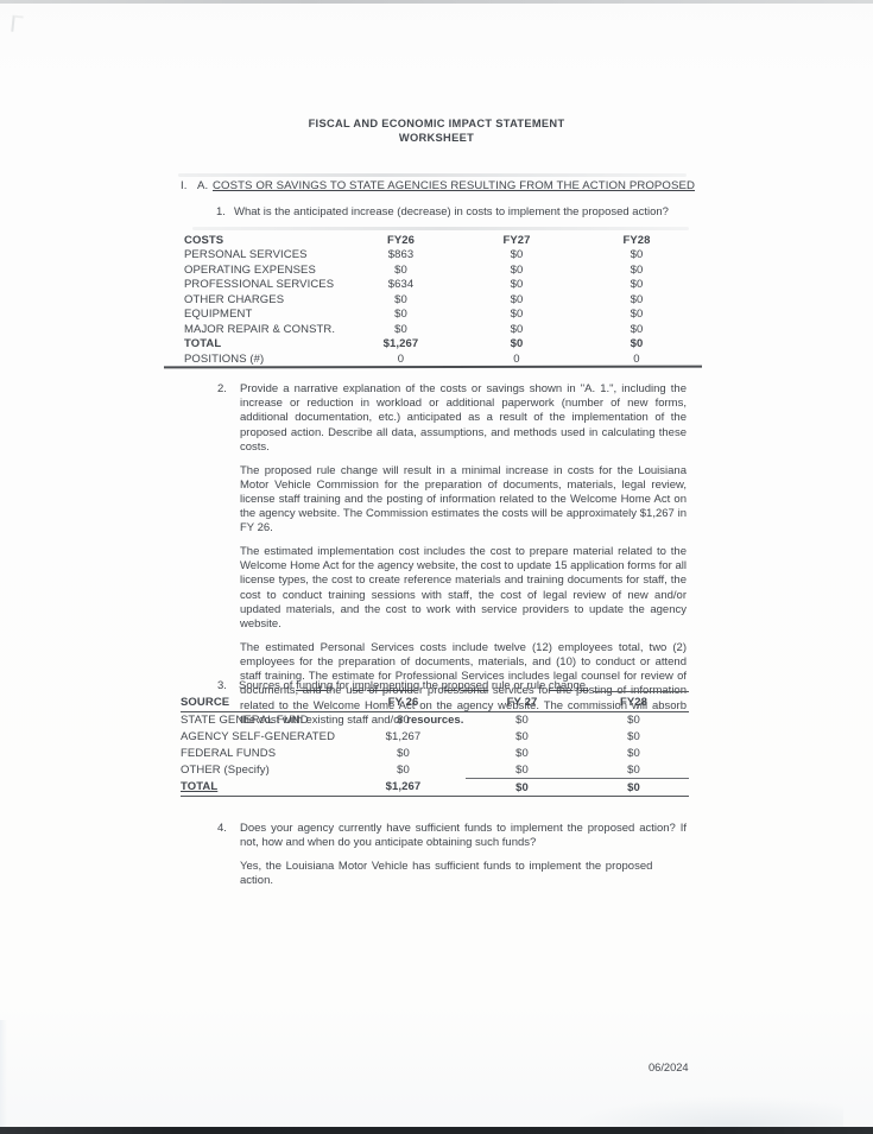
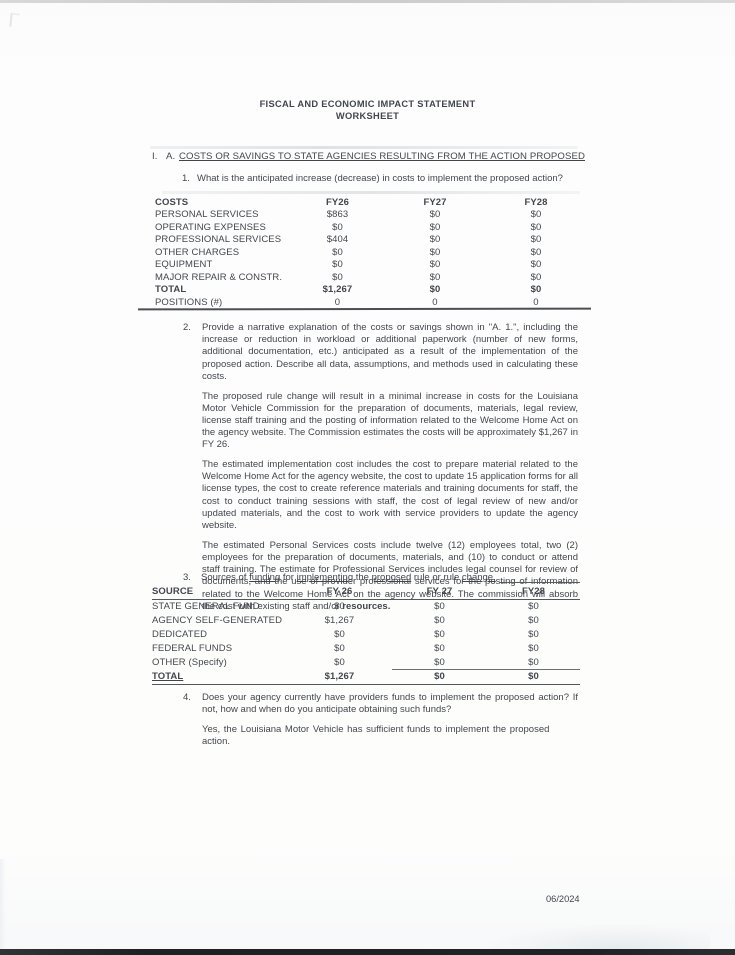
  FISCAL AND ECONOMIC IMPACT STATEMENT
  WORKSHEET
  I.
  A.
  COSTS OR SAVINGS TO STATE AGENCIES RESULTING FROM THE ACTION PROPOSED
  1.
  What is the anticipated increase (decrease) in costs to implement the proposed action?
  COSTS	FY26	FY27	FY28
  PERSONAL SERVICES	$863	$0	$0
  OPERATING EXPENSES	$0	$0	$0
- PROFESSIONAL SERVICES	$634	$0	$0
+ PROFESSIONAL SERVICES	$404	$0	$0
  OTHER CHARGES	$0	$0	$0
  EQUIPMENT	$0	$0	$0
  MAJOR REPAIR & CONSTR.	$0	$0	$0
  TOTAL	$1,267	$0	$0
  POSITIONS (#)	0	0	0
  2.
  Provide a narrative explanation of the costs or savings shown in "A. 1.", including the increase or reduction in workload or additional paperwork (number of new forms, additional documentation, etc.) anticipated as a result of the implementation of the proposed action. Describe all data, assumptions, and methods used in calculating these costs.
  The proposed rule change will result in a minimal increase in costs for the Louisiana Motor Vehicle Commission for the preparation of documents, materials, legal review, license staff training and the posting of information related to the Welcome Home Act on the agency website. The Commission estimates the costs will be approximately $1,267 in FY 26.
  The estimated implementation cost includes the cost to prepare material related to the Welcome Home Act for the agency website, the cost to update 15 application forms for all license types, the cost to create reference materials and training documents for staff, the cost to conduct training sessions with staff, the cost of legal review of new and/or updated materials, and the cost to work with service providers to update the agency website.
  The estimated Personal Services costs include twelve (12) employees total, two (2) employees for the preparation of documents, materials, and (10) to conduct or attend staff training. The estimate for Professional Services includes legal counsel for review of documents, and the use of provider professional services for the posting of information related to the Welcome Home Act on the agency website. The commission will absorb the cost with existing staff and/or resources.
  3.
  Sources of funding for implementing the proposed rule or rule change.
  SOURCE	FY 26	FY 27	FY28
  STATE GENERAL FUND	$0	$0	$0
  AGENCY SELF-GENERATED	$1,267	$0	$0
+ DEDICATED	$0	$0	$0
  FEDERAL FUNDS	$0	$0	$0
  OTHER (Specify)	$0	$0	$0
  TOTAL	$1,267	$0	$0
  4.
- Does your agency currently have sufficient funds to implement the proposed action? If not, how and when do you anticipate obtaining such funds?
+ Does your agency currently have providers funds to implement the proposed action? If not, how and when do you anticipate obtaining such funds?
  Yes, the Louisiana Motor Vehicle has sufficient funds to implement the proposed action.
  06/2024
